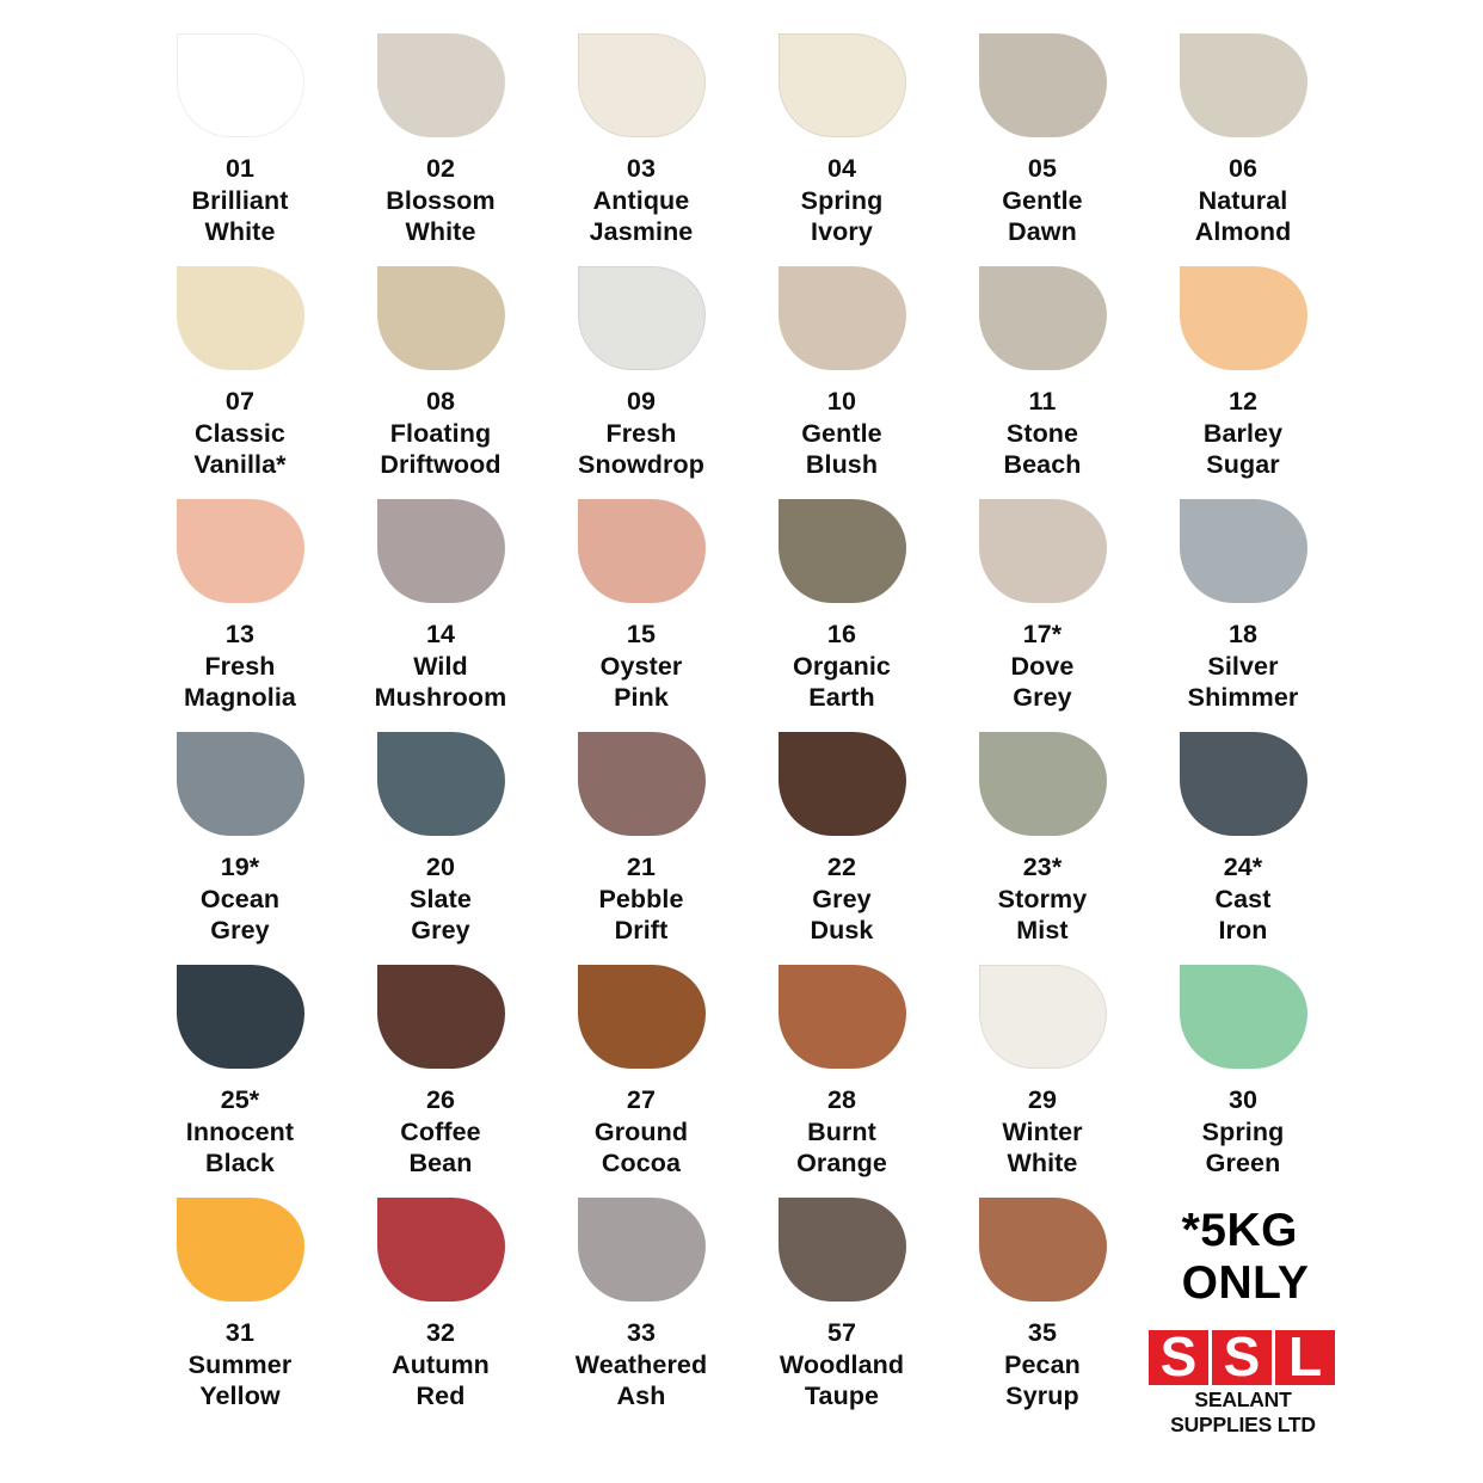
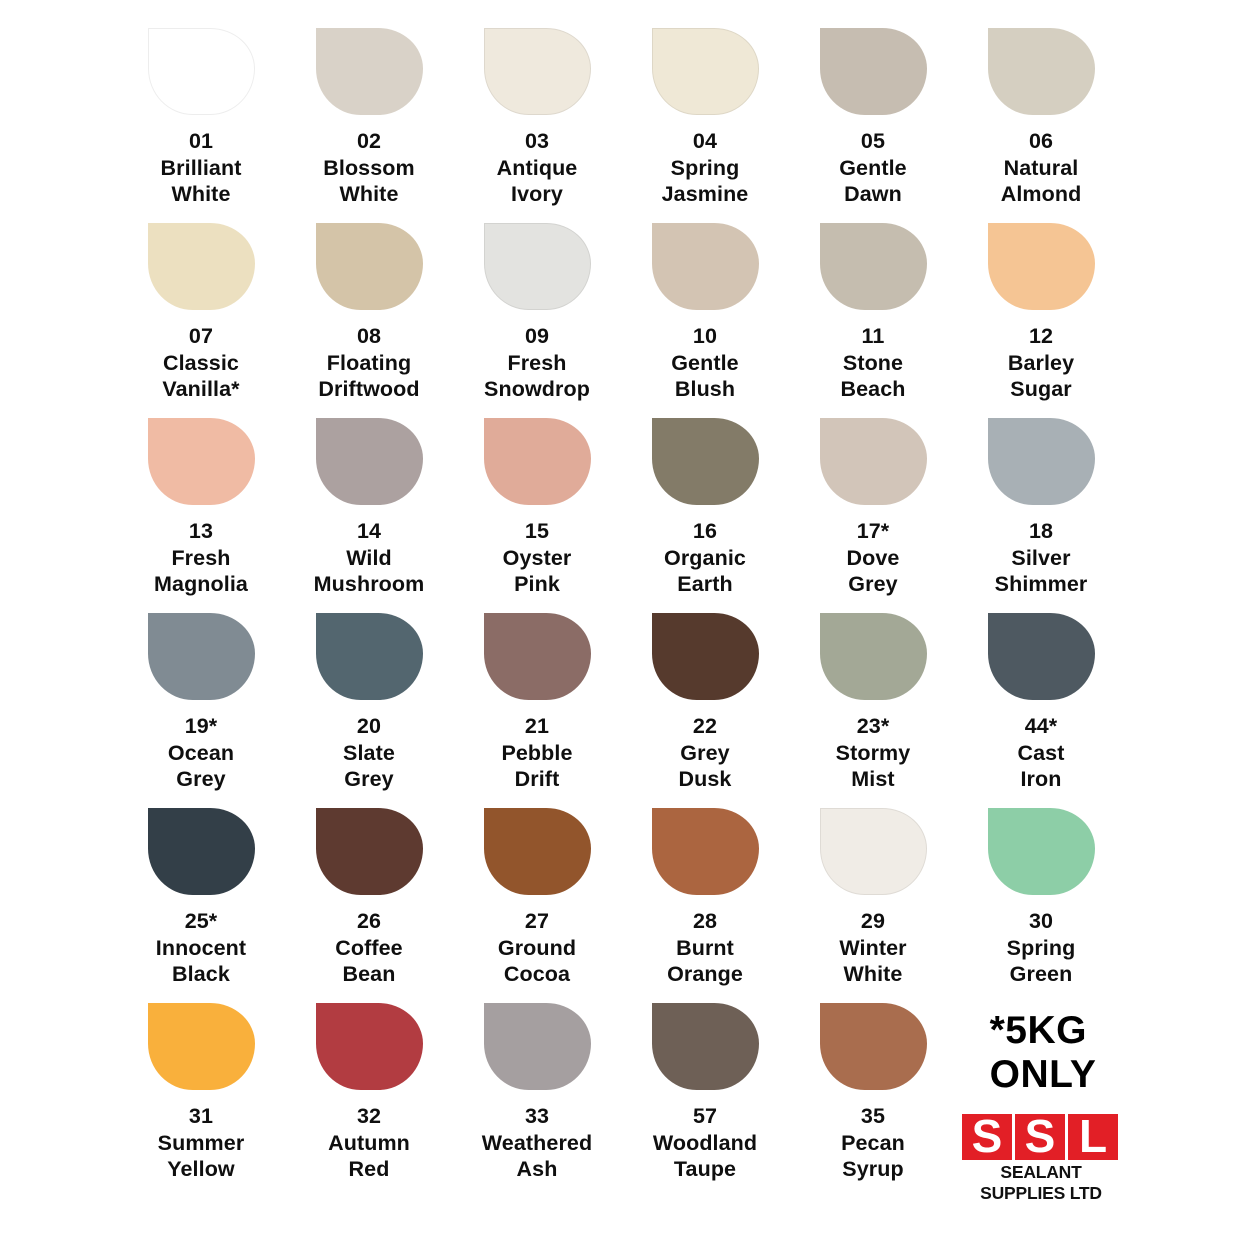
  01
  Brilliant
  White
  02
  Blossom
  White
  03
  Antique
- Jasmine
+ Ivory
  04
  Spring
- Ivory
+ Jasmine
  05
  Gentle
  Dawn
  06
  Natural
  Almond
  07
  Classic
  Vanilla*
  08
  Floating
  Driftwood
  09
  Fresh
  Snowdrop
  10
  Gentle
  Blush
  11
  Stone
  Beach
  12
  Barley
  Sugar
  13
  Fresh
  Magnolia
  14
  Wild
  Mushroom
  15
  Oyster
  Pink
  16
  Organic
  Earth
  17*
  Dove
  Grey
  18
  Silver
  Shimmer
  19*
  Ocean
  Grey
  20
  Slate
  Grey
  21
  Pebble
  Drift
  22
  Grey
  Dusk
  23*
  Stormy
  Mist
- 24*
+ 44*
  Cast
  Iron
  25*
  Innocent
  Black
  26
  Coffee
  Bean
  27
  Ground
  Cocoa
  28
  Burnt
  Orange
  29
  Winter
  White
  30
  Spring
  Green
  31
  Summer
  Yellow
  32
  Autumn
  Red
  33
  Weathered
  Ash
  57
  Woodland
  Taupe
  35
  Pecan
  Syrup
  *5KG
  ONLY
  S
  S
  L
  SEALANT SUPPLIES LTD
